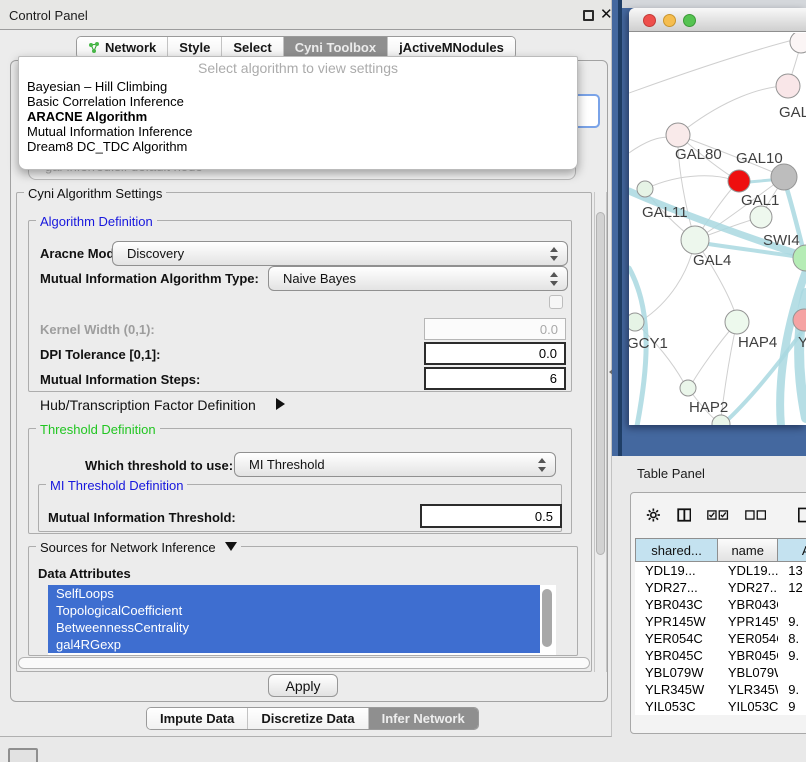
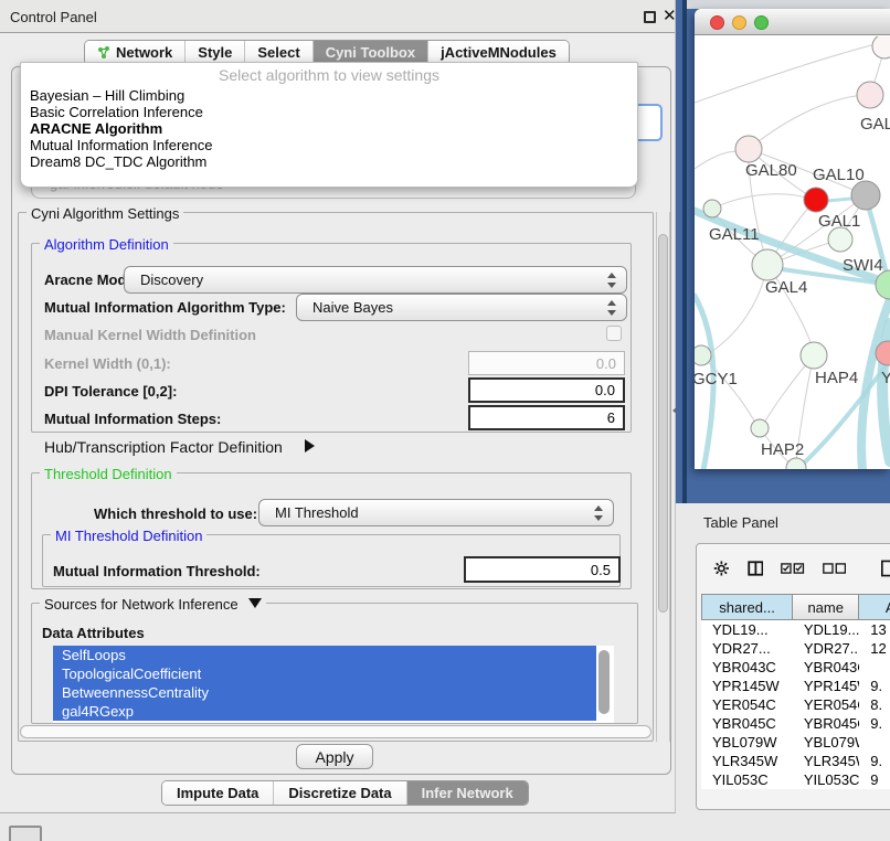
  Control Panel
  ✕
  Network
  Style
  Select
  Cyni Toolbox
  jActiveMNodules
  Cyni Algorithm Settings
  Algorithm Definition
  Aracne Mod
  Discovery
  Mutual Information Algorithm Type:
  Naive Bayes
+ Manual Kernel Width Definition
  Kernel Width (0,1):
  0.0
- DPI Tolerance [0,1]:
+ DPI Tolerance [0,2]:
  0.0
  Mutual Information Steps:
  6
  Hub/Transcription Factor Definition
  Threshold Definition
  Which threshold to use:
  MI Threshold
  MI Threshold Definition
  Mutual Information Threshold:
  0.5
  Sources for Network Inference
  Data Attributes
  SelfLoops
  TopologicalCoefficient
  BetweennessCentrality
  gal4RGexp
  Apply
  Impute Data
  Discretize Data
  Infer Network
  Select algorithm to view settings
  Bayesian – Hill Climbing
  Basic Correlation Inference
  ARACNE Algorithm
  Mutual Information Inference
  Dream8 DC_TDC Algorithm
  GAL
  GAL80
  GAL10
  GAL1
  GAL11
  SWI4
  GAL4
  GCY1
  HAP4
  Y
  HAP2
  Table Panel
  shared...
  name
  YDL19...
  YDL19...
  13
  YDR27...
  YDR27..
  12
  YBR043C
  YBR043
  YPR145W
  YPR145
  9.
  YER054C
  YER054
  8.
  YBR045C
  YBR045
  9.
  YBL079W
  YBL079
  YLR345W
  YLR345
  9.
  YIL053C
  YIL053C
  9
